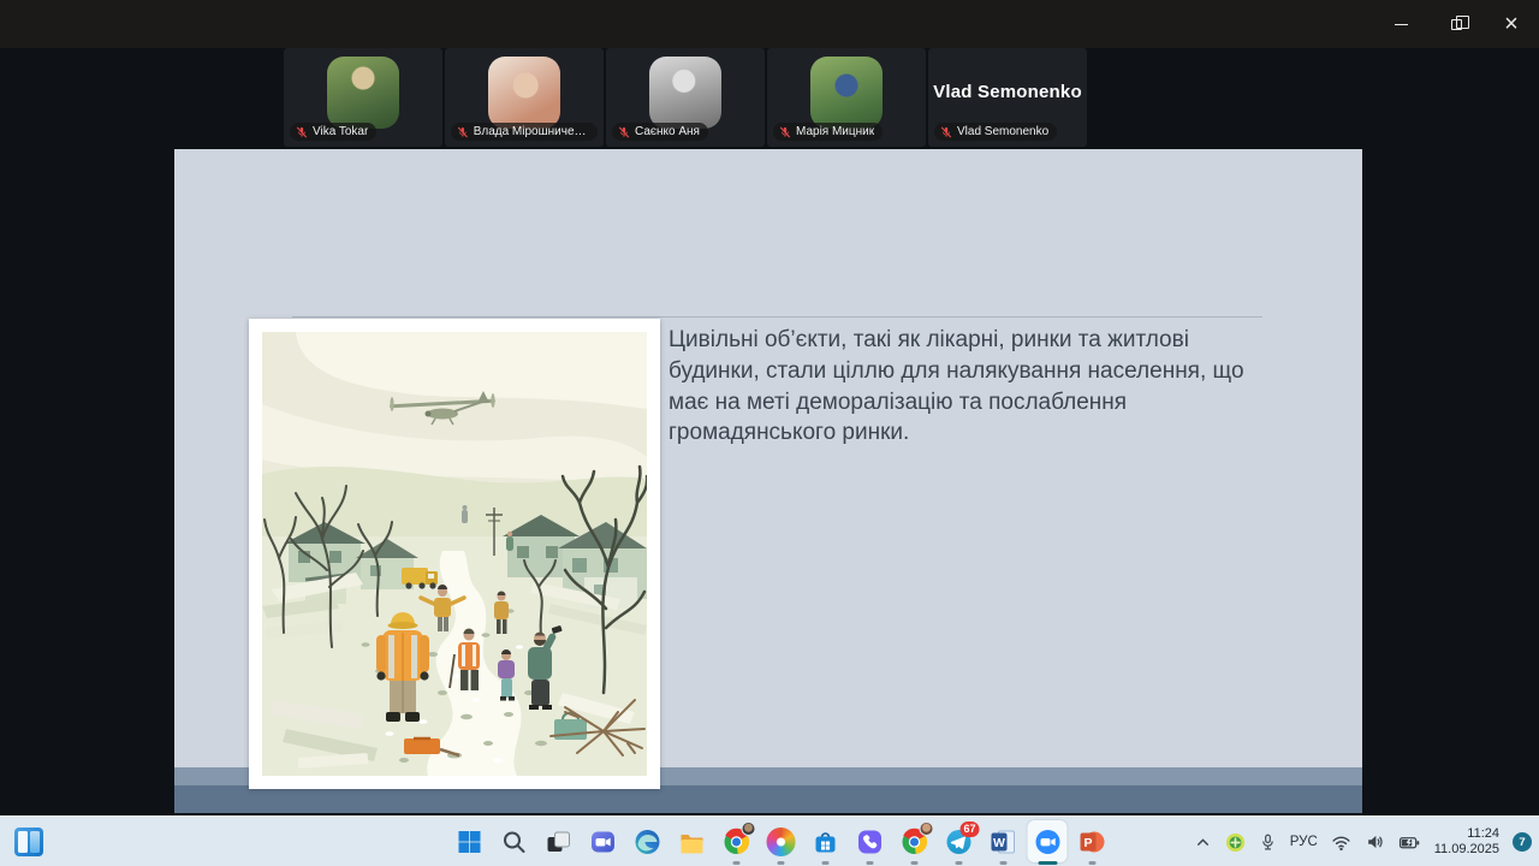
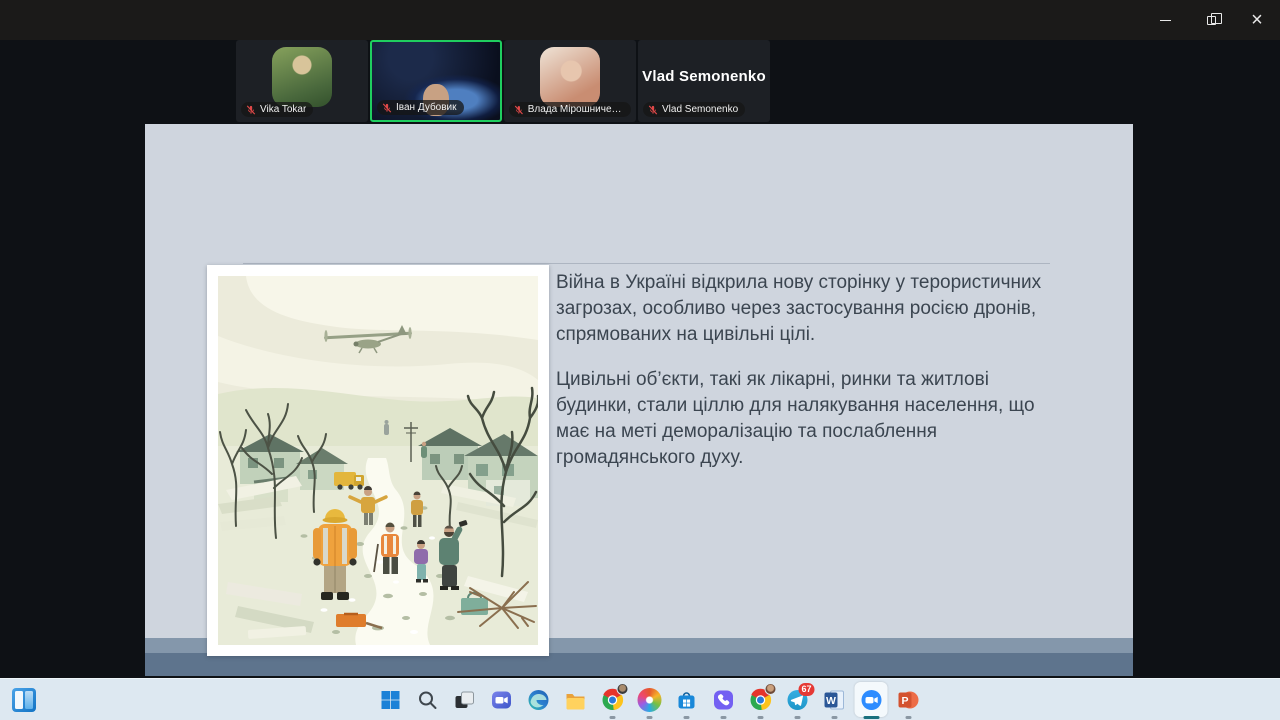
  ×
  Vika Tokar
+ Іван Дубовик
  Влада Мірошниченк
- Саєнко Аня
- Марія Мицник
  Vlad Semonenko
  Vlad Semonenko
+ Війна в Україні відкрила нову сторінку у терористичних загрозах, особливо через застосування росією дронів, спрямованих на цивільні цілі.
- Цивільні об’єкти, такі як лікарні, ринки та житлові будинки, стали ціллю для налякування населення, що має на меті деморалізацію та послаблення громадянського ринки.
+ Цивільні об’єкти, такі як лікарні, ринки та житлові будинки, стали ціллю для налякування населення, що має на меті деморалізацію та послаблення громадянського духу.
  67
  W
  P
- РУС
- 11:24
- 11.09.2025
- 7
